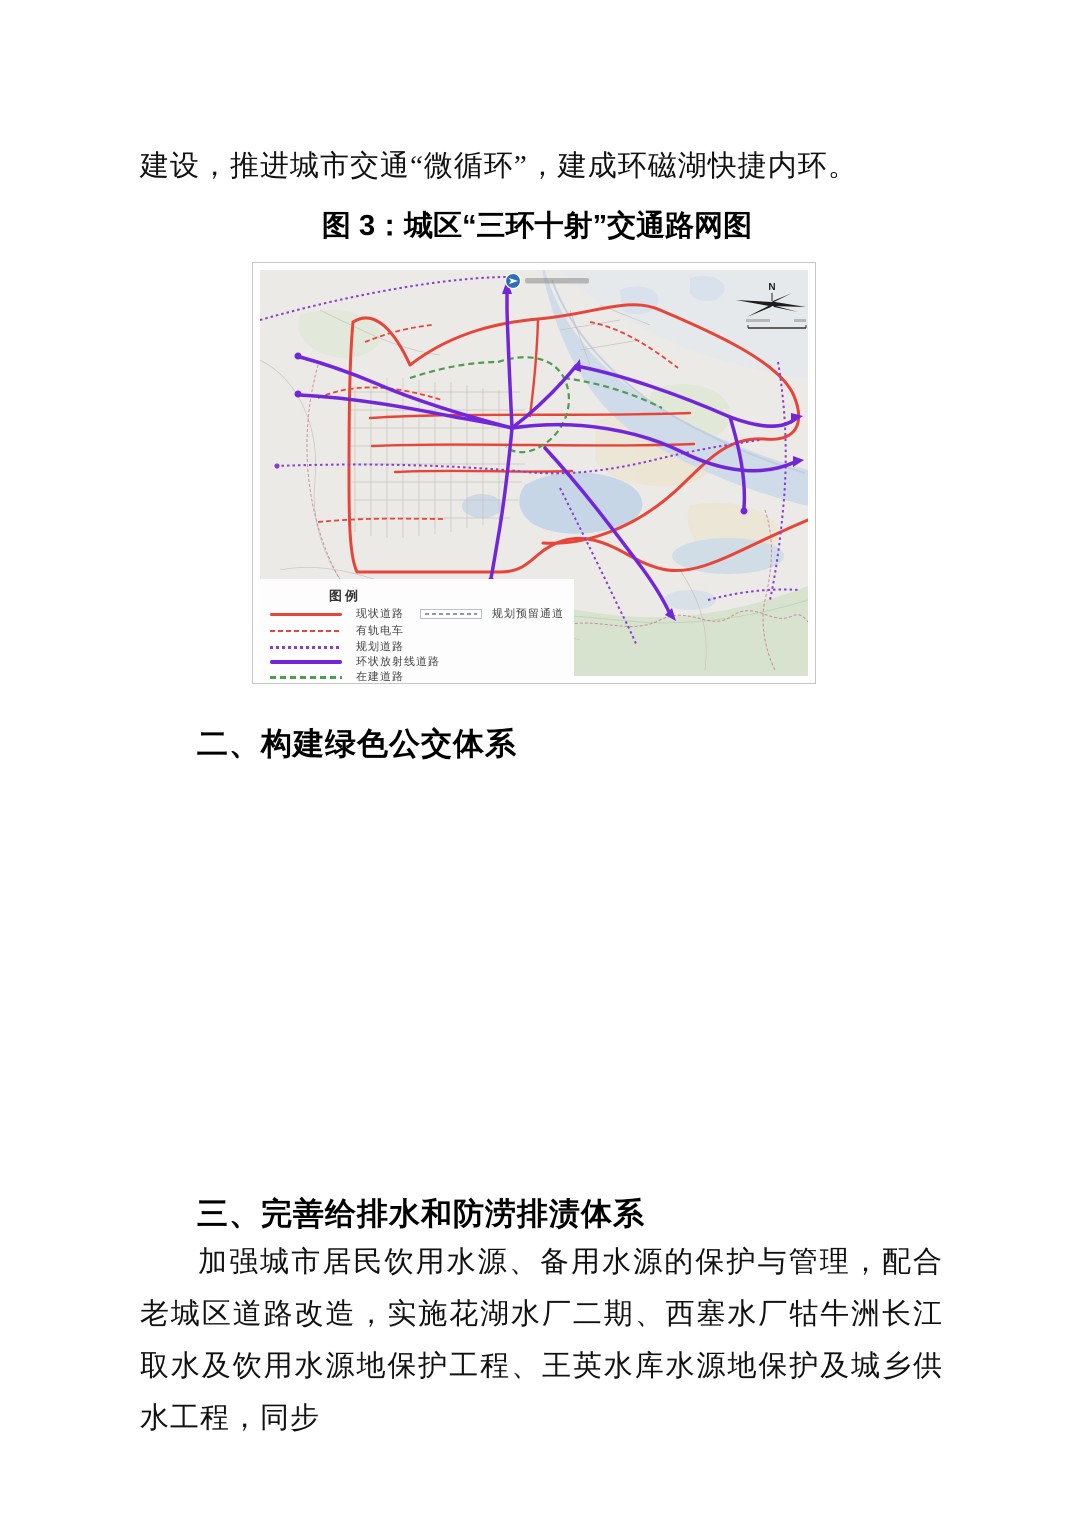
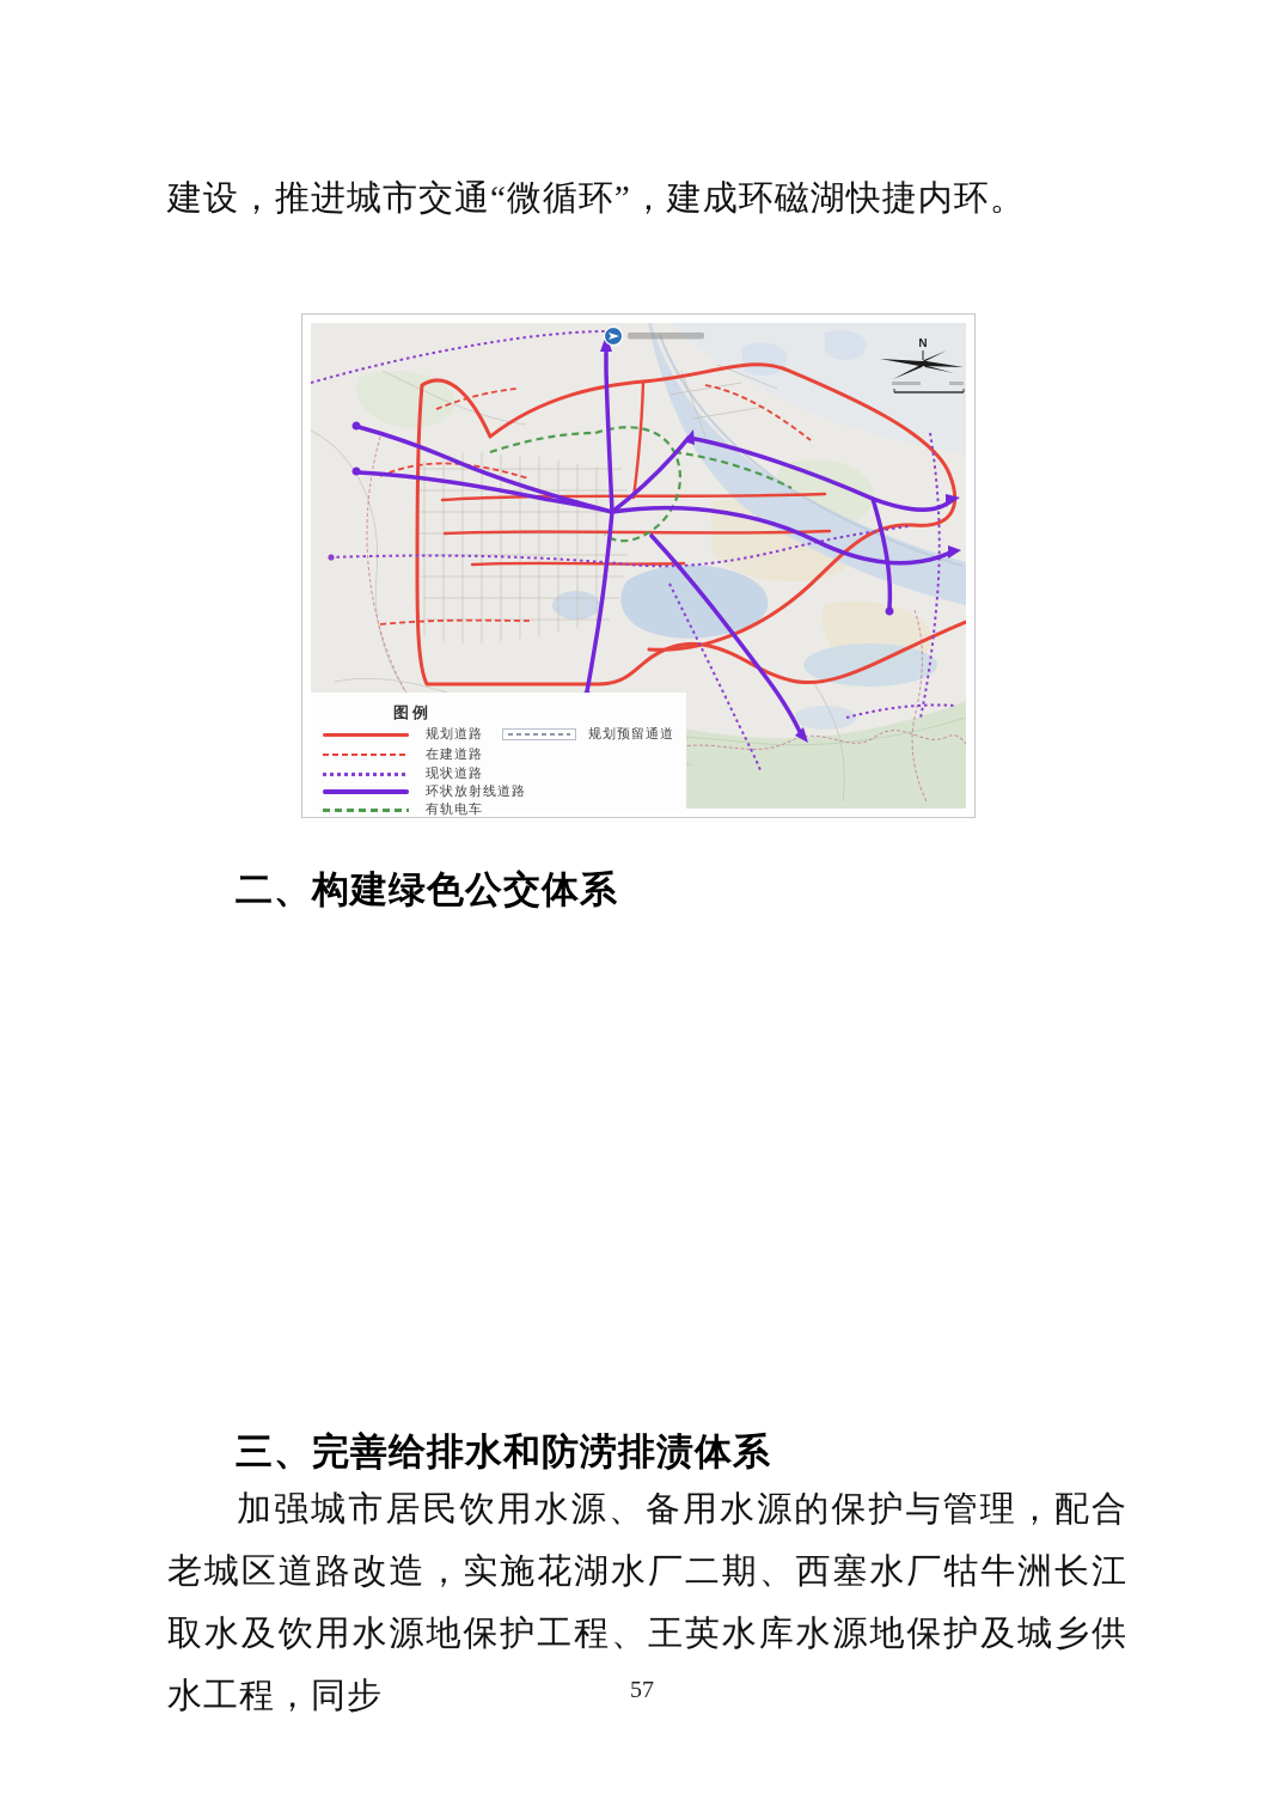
  建设，推进城市交通“微循环”，建成环磁湖快捷内环。
- 图 3：城区“三环十射”交通路网图
  N
  图例
- 现状道路
+ 规划道路
  规划预留通道
- 有轨电车
+ 在建道路
- 规划道路
+ 现状道路
  环状放射线道路
- 在建道路
+ 有轨电车
  二、构建绿色公交体系
  三、完善给排水和防涝排渍体系
  加强城市居民饮用水源、备用水源的保护与管理，配合老城区道路改造，实施花湖水厂二期、西塞水厂牯牛洲长江取水及饮用水源地保护工程、王英水库水源地保护及城乡供水工程，同步
+ 57
